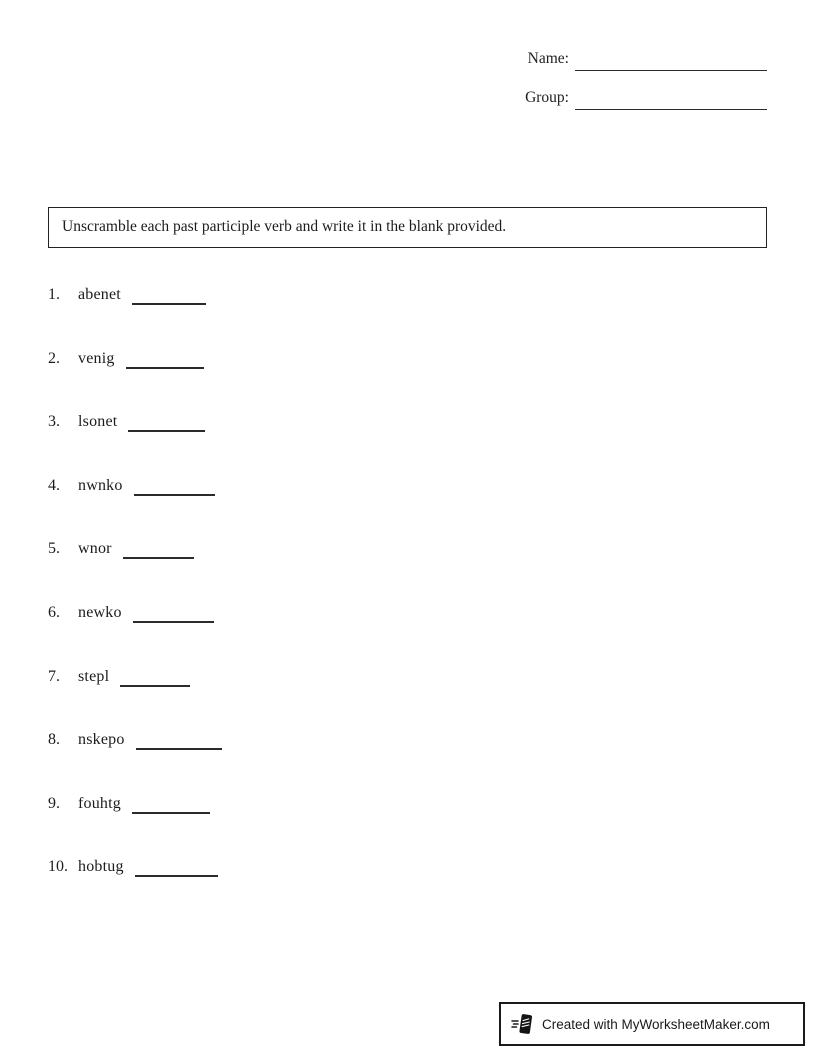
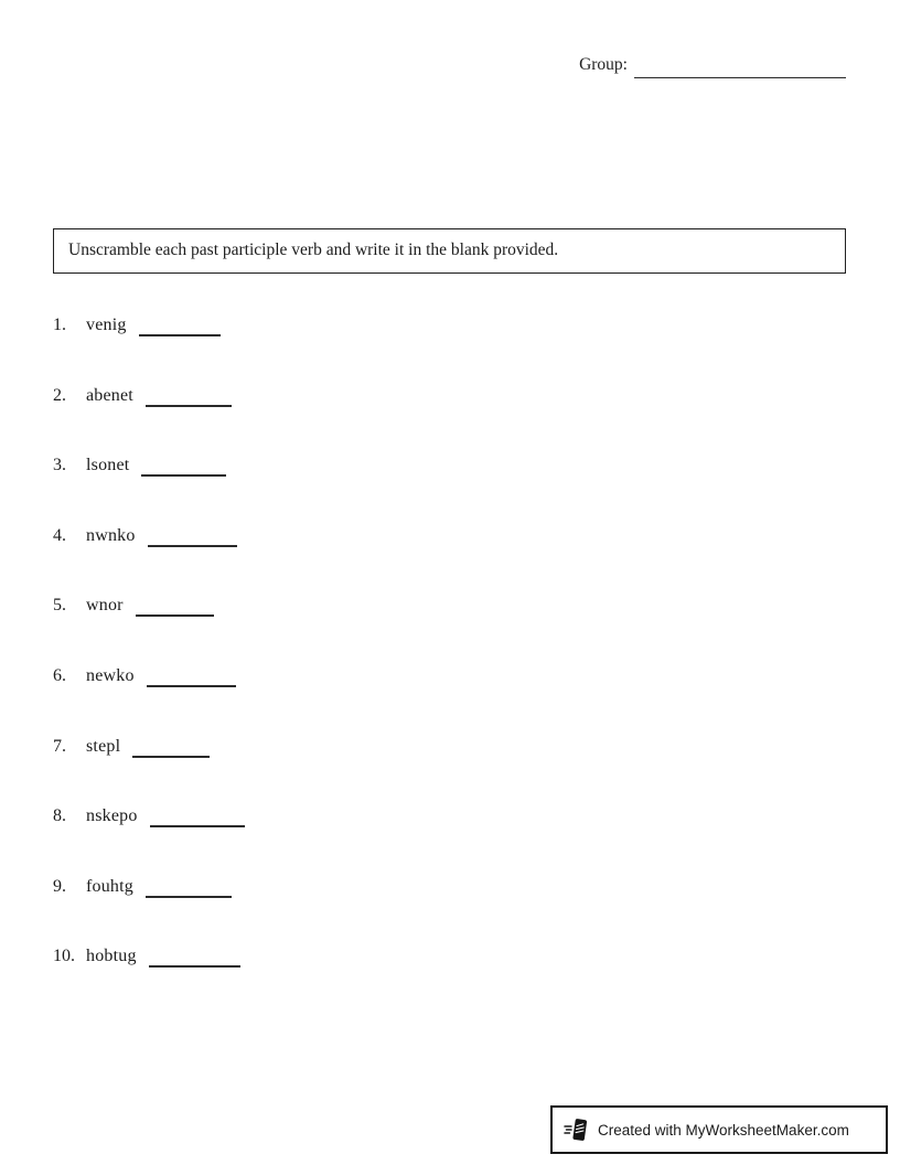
- Name:
  Group:
  Unscramble each past participle verb and write it in the blank provided.
  1.
- abenet
+ venig
  2.
- venig
+ abenet
  3.
  lsonet
  4.
  nwnko
  5.
  wnor
  6.
  newko
  7.
  stepl
  8.
  nskepo
  9.
  fouhtg
  10.
  hobtug
  Created with MyWorksheetMaker.com
